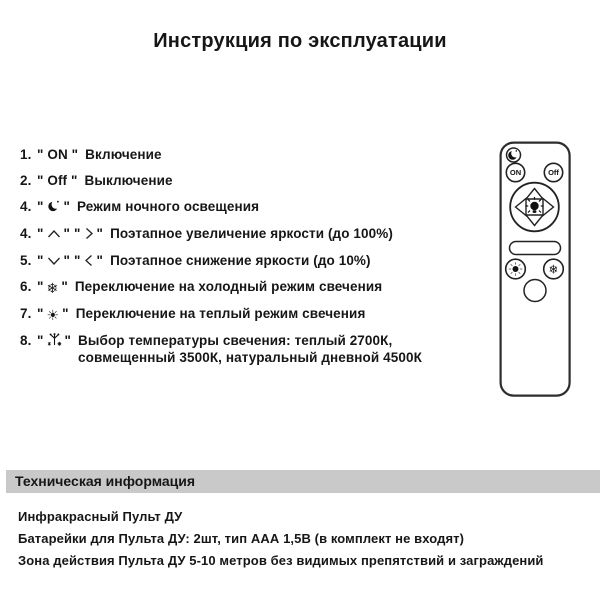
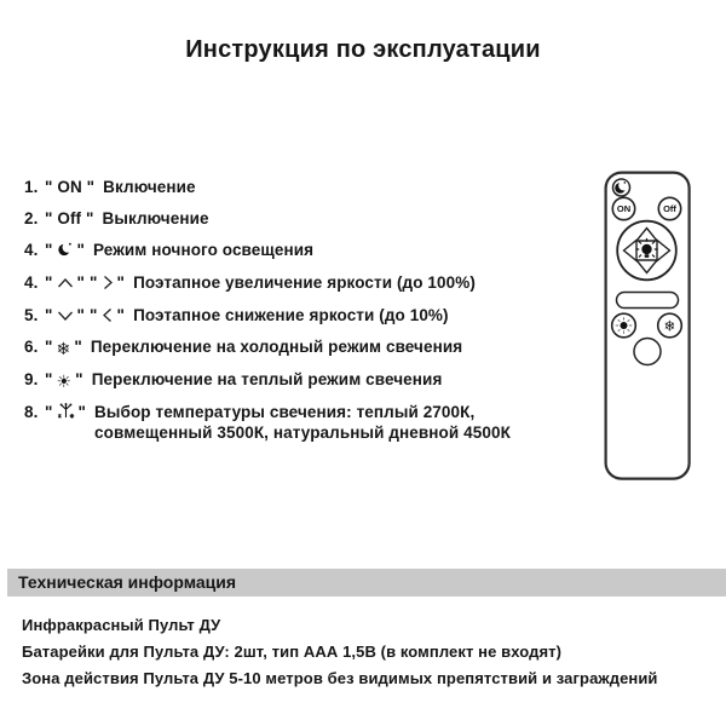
  Инструкция по эксплуатации
  1. " ON " Включение
  2. " Off " Выключение
  4. " " Режим ночного освещения
  4. " " " " Поэтапное увеличение яркости (до 100%)
  5. " " " " Поэтапное снижение яркости (до 10%)
  6. " ❄ " Переключение на холодный режим свечения
- 7. " ☀ " Переключение на теплый режим свечения
+ 9. " ☀ " Переключение на теплый режим свечения
  8. " " Выбор температуры свечения: теплый 2700К,
  совмещенный 3500К, натуральный дневной 4500К
  ON
  Off
  ❄
  Техническая информация
  Инфракрасный Пульт ДУ
  Батарейки для Пульта ДУ: 2шт, тип ААА 1,5В (в комплект не входят)
  Зона действия Пульта ДУ 5-10 метров без видимых препятствий и заграждений
